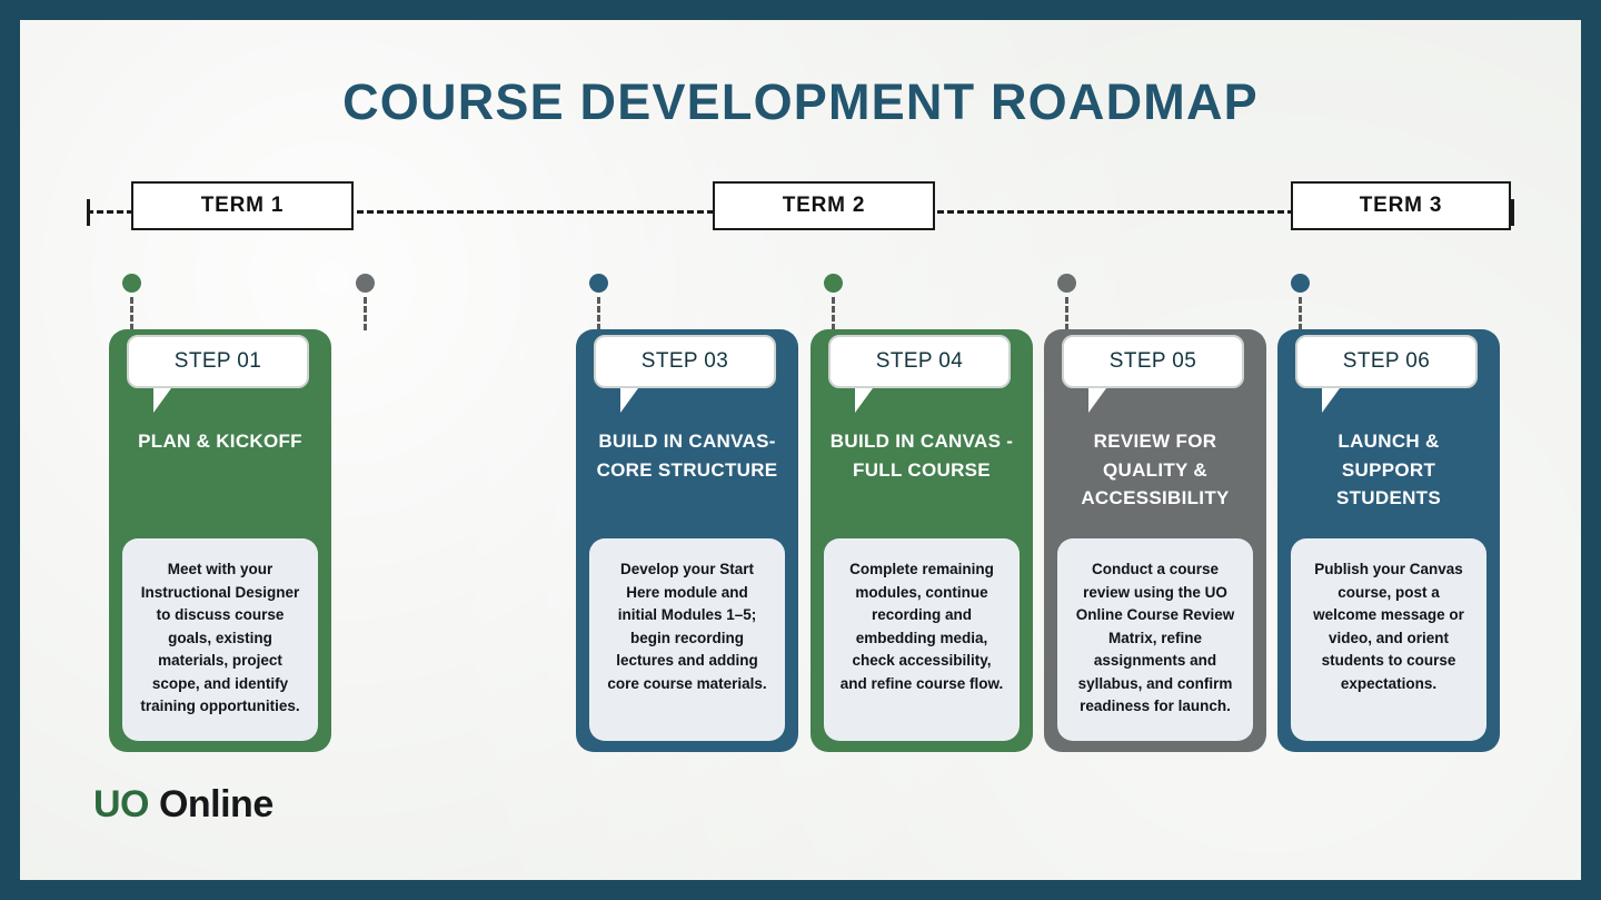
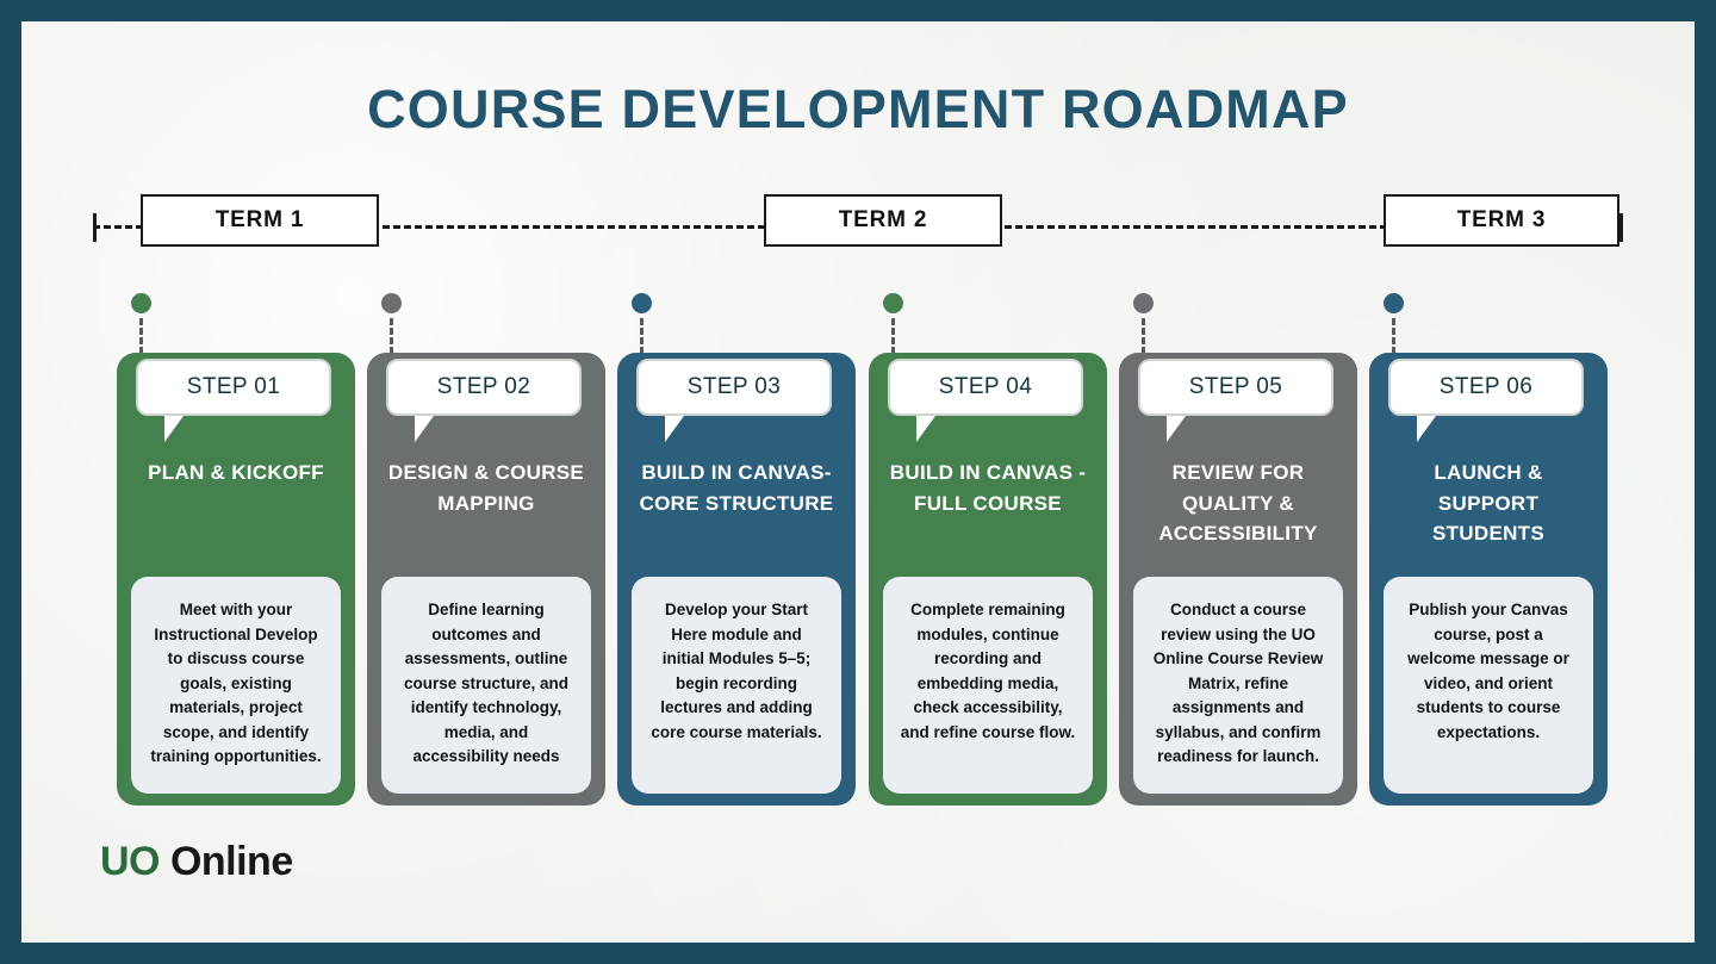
  COURSE DEVELOPMENT ROADMAP
  TERM 1
  TERM 2
  TERM 3
  STEP 01
  PLAN & KICKOFF
- Meet with your Instructional Designer to discuss course goals, existing materials, project scope, and identify training opportunities.
+ Meet with your Instructional Develop to discuss course goals, existing materials, project scope, and identify training opportunities.
+ STEP 02
+ DESIGN & COURSE MAPPING
+ Define learning outcomes and assessments, outline course structure, and identify technology, media, and accessibility needs
  STEP 03
  BUILD IN CANVAS- CORE STRUCTURE
- Develop your Start Here module and initial Modules 1–5; begin recording lectures and adding core course materials.
+ Develop your Start Here module and initial Modules 5–5; begin recording lectures and adding core course materials.
  STEP 04
  BUILD IN CANVAS - FULL COURSE
  Complete remaining modules, continue recording and embedding media, check accessibility, and refine course flow.
  STEP 05
  REVIEW FOR QUALITY & ACCESSIBILITY
  Conduct a course review using the UO Online Course Review Matrix, refine assignments and syllabus, and confirm readiness for launch.
  STEP 06
  LAUNCH & SUPPORT STUDENTS
  Publish your Canvas course, post a welcome message or video, and orient students to course expectations.
  UO Online
